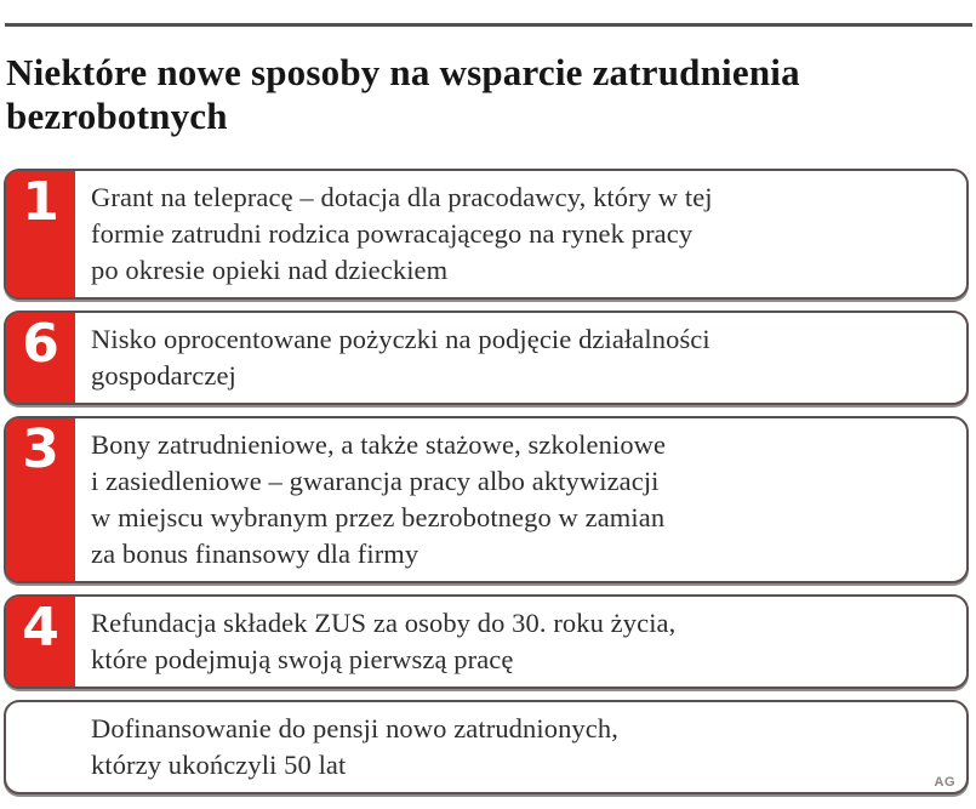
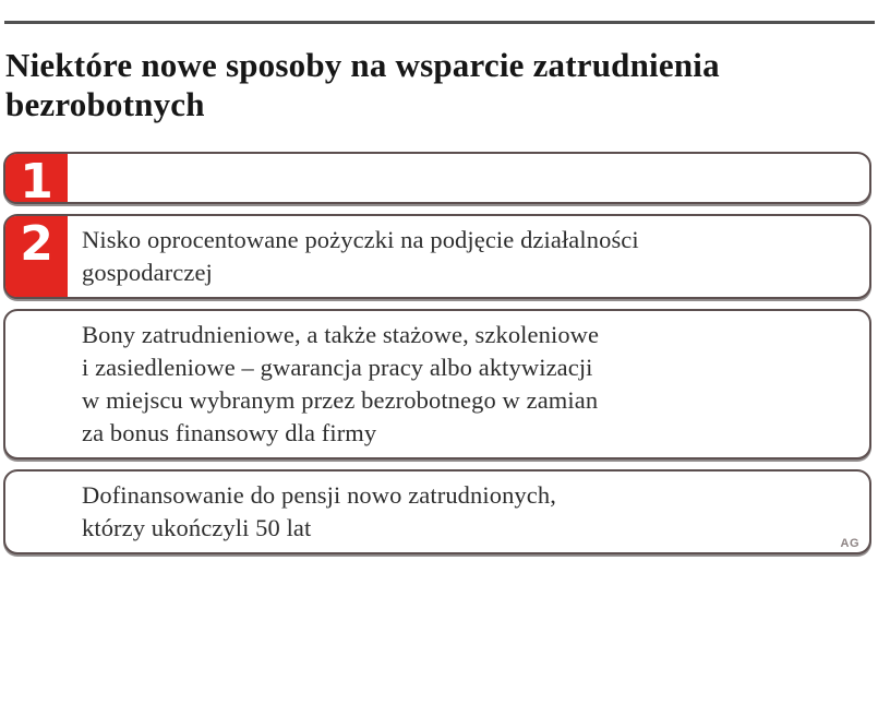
  Niektóre nowe sposoby na wsparcie zatrudnienia
  bezrobotnych
  1
- Grant na telepracę – dotacja dla pracodawcy, który w tej
- formie zatrudni rodzica powracającego na rynek pracy
- po okresie opieki nad dzieckiem
- 6
+ 2
  Nisko oprocentowane pożyczki na podjęcie działalności
  gospodarczej
- 3
  Bony zatrudnieniowe, a także stażowe, szkoleniowe
  i zasiedleniowe – gwarancja pracy albo aktywizacji
  w miejscu wybranym przez bezrobotnego w zamian
  za bonus finansowy dla firmy
- 4
- Refundacja składek ZUS za osoby do 30. roku życia,
- które podejmują swoją pierwszą pracę
  Dofinansowanie do pensji nowo zatrudnionych,
  którzy ukończyli 50 lat
  AG
